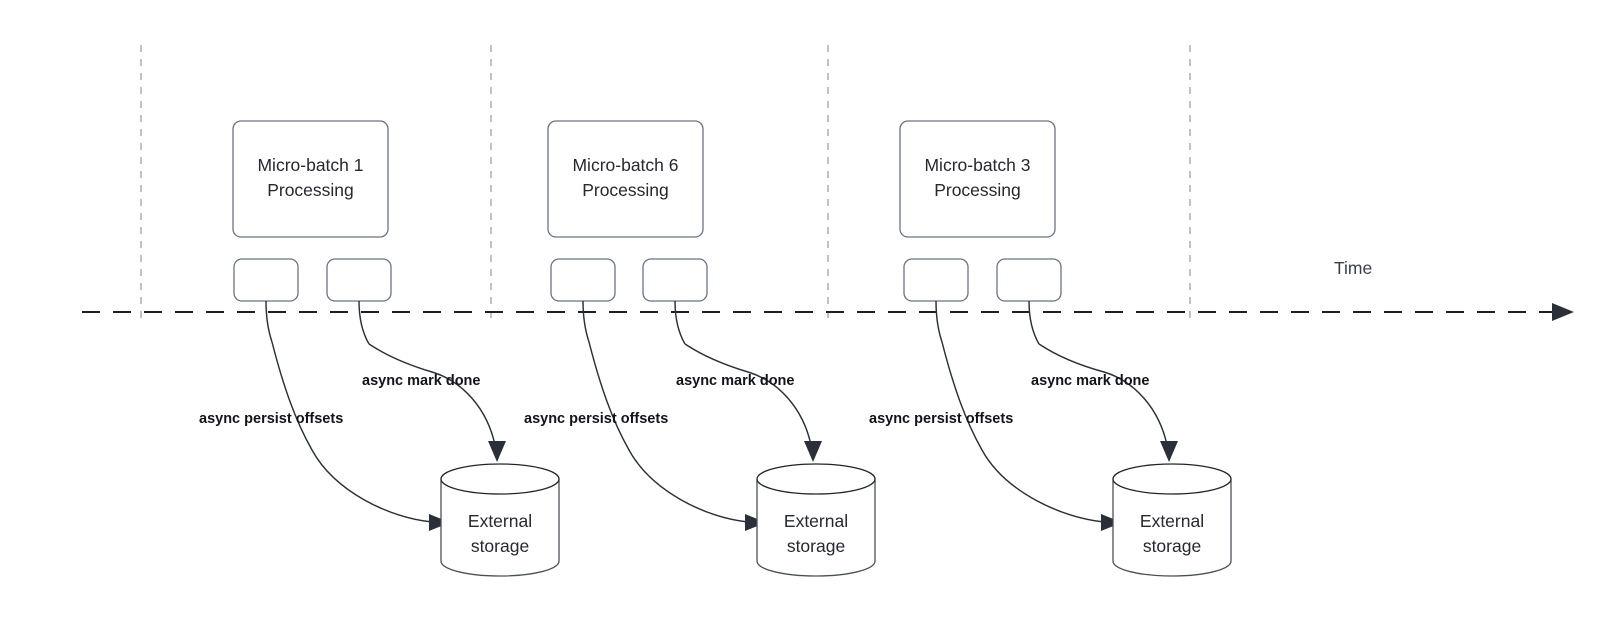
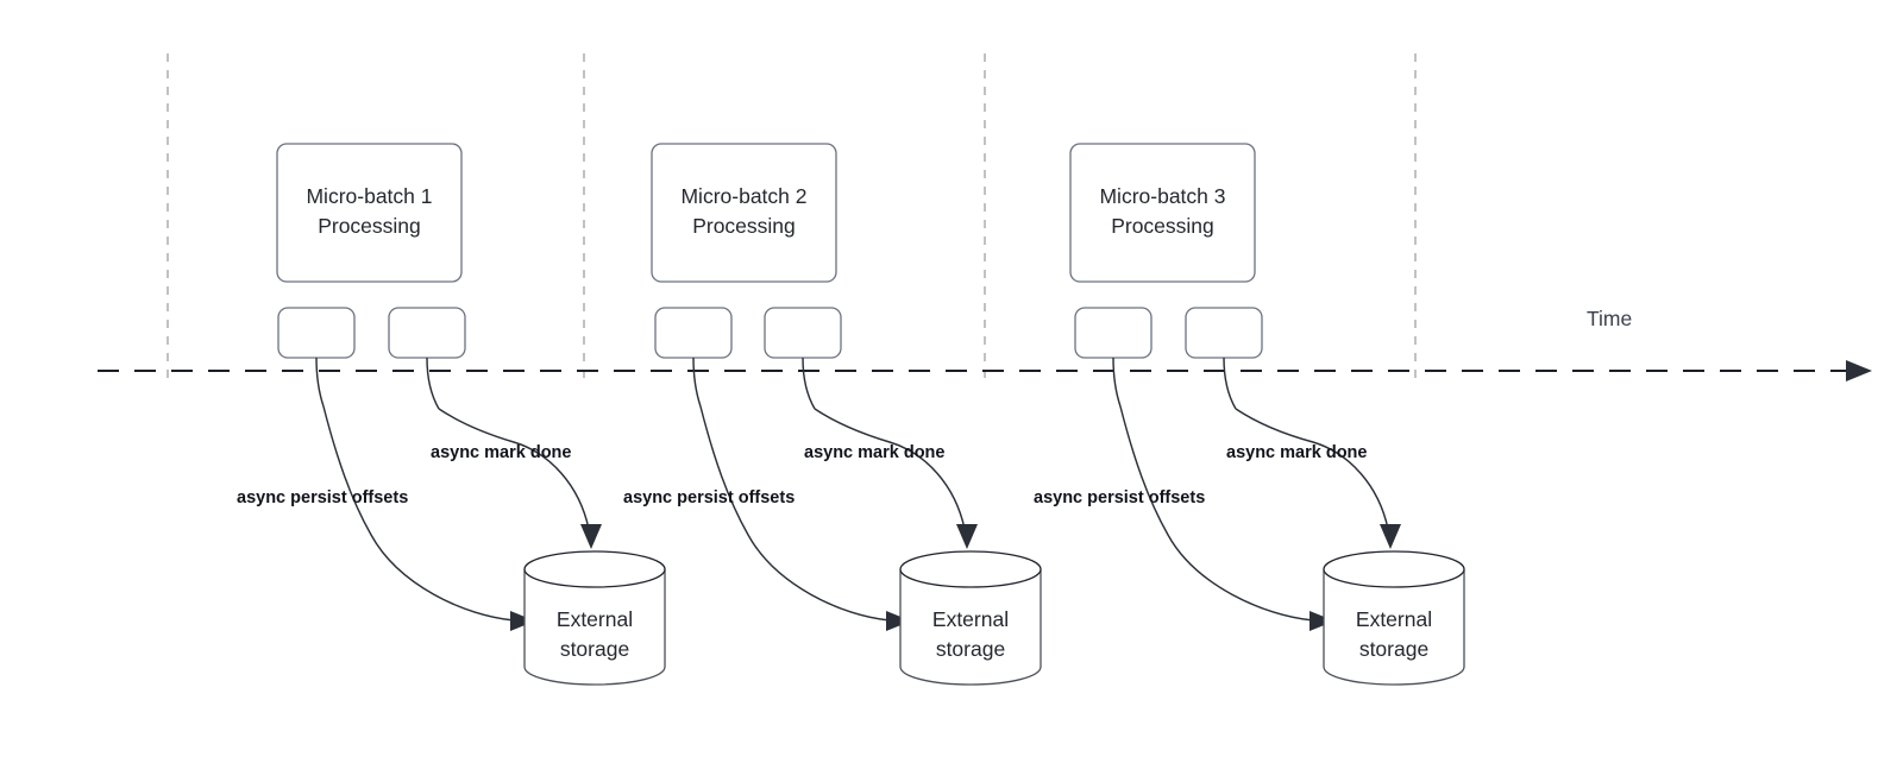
  Time
  Micro-batch 1
  Processing
  async persist offsets
  async mark done
  External
  storage
- Micro-batch 6
+ Micro-batch 2
  Processing
  async persist offsets
  async mark done
  External
  storage
  Micro-batch 3
  Processing
  async persist offsets
  async mark done
  External
  storage
